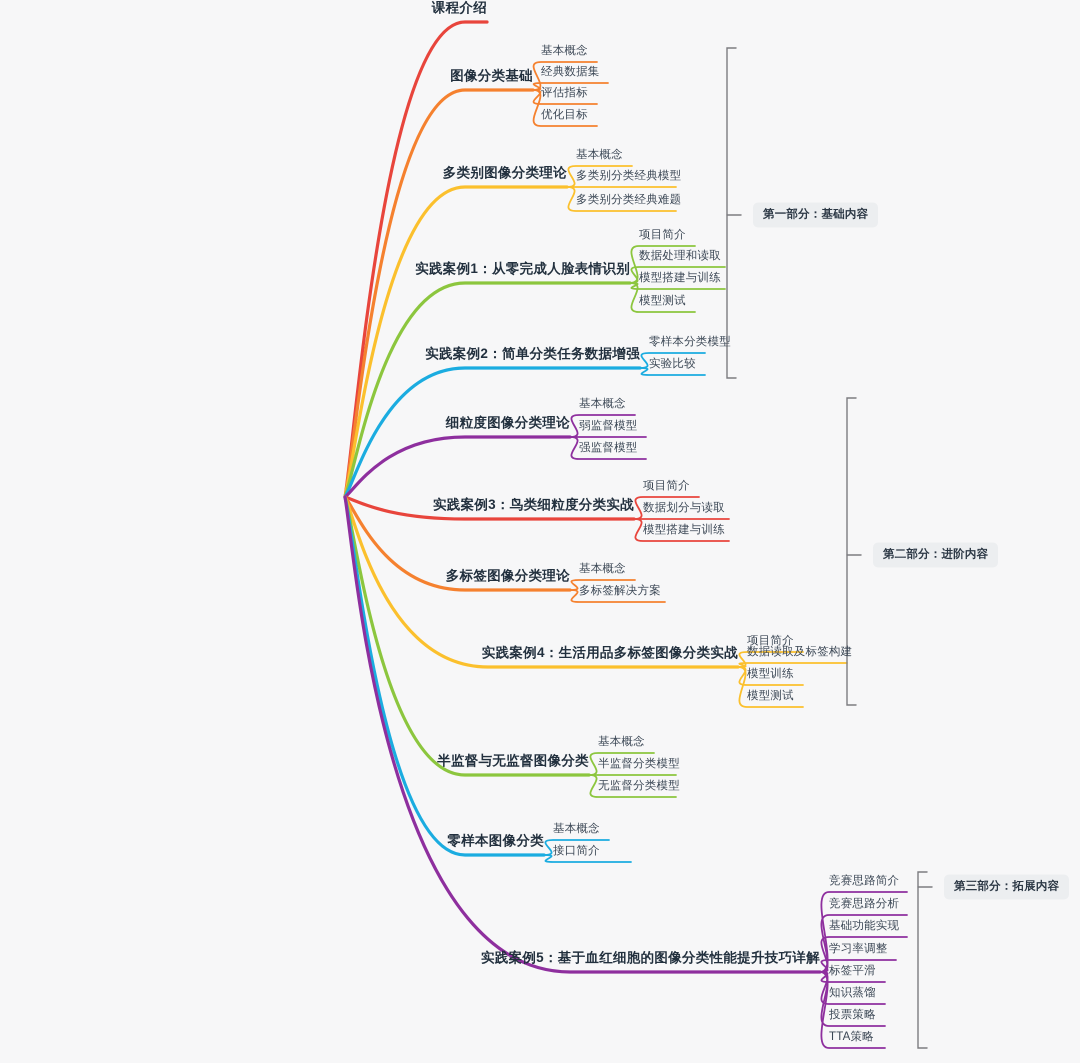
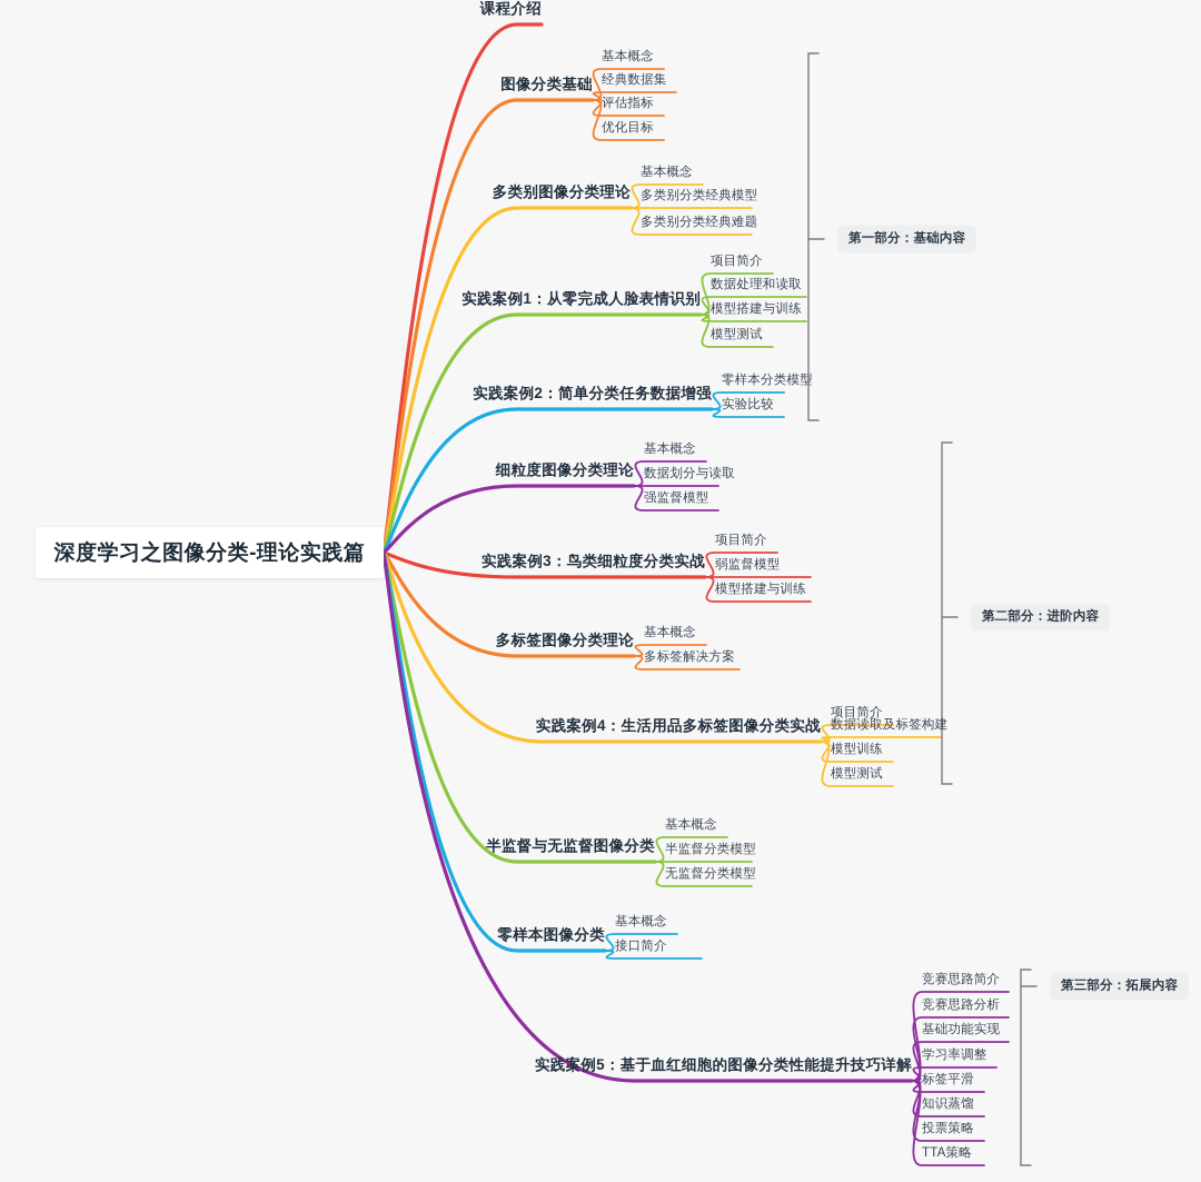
+ 深度学习之图像分类-理论实践篇
  课程介绍
  图像分类基础
  多类别图像分类理论
  实践案例1：从零完成人脸表情识别
  实践案例2：简单分类任务数据增强
  细粒度图像分类理论
  实践案例3：鸟类细粒度分类实战
  多标签图像分类理论
  实践案例4：生活用品多标签图像分类实战
  半监督与无监督图像分类
  零样本图像分类
  实践案例5：基于血红细胞的图像分类性能提升技巧详解
  基本概念
  经典数据集
  评估指标
  优化目标
  基本概念
  多类别分类经典模型
  多类别分类经典难题
  项目简介
  数据处理和读取
  模型搭建与训练
  模型测试
  零样本分类模型
  实验比较
  基本概念
- 弱监督模型
+ 数据划分与读取
  强监督模型
  项目简介
- 数据划分与读取
+ 弱监督模型
  模型搭建与训练
  基本概念
  多标签解决方案
  项目简介
  数据读取及标签构建
  模型训练
  模型测试
  基本概念
  半监督分类模型
  无监督分类模型
  基本概念
  接口简介
  竞赛思路简介
  竞赛思路分析
  基础功能实现
  学习率调整
  标签平滑
  知识蒸馏
  投票策略
  TTA策略
  第一部分：基础内容
  第二部分：进阶内容
  第三部分：拓展内容
